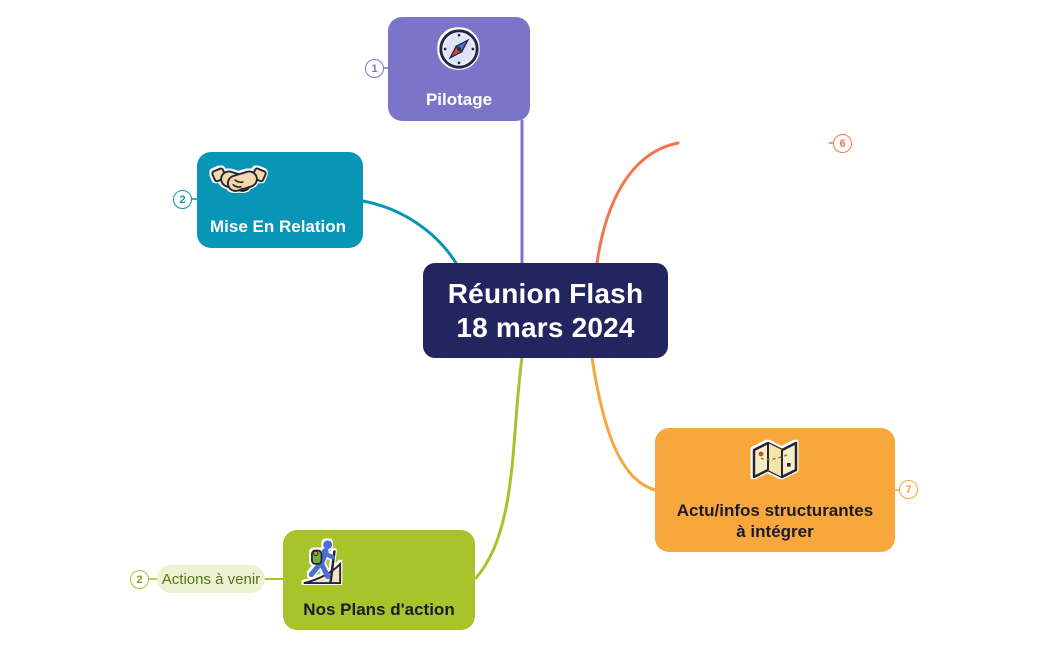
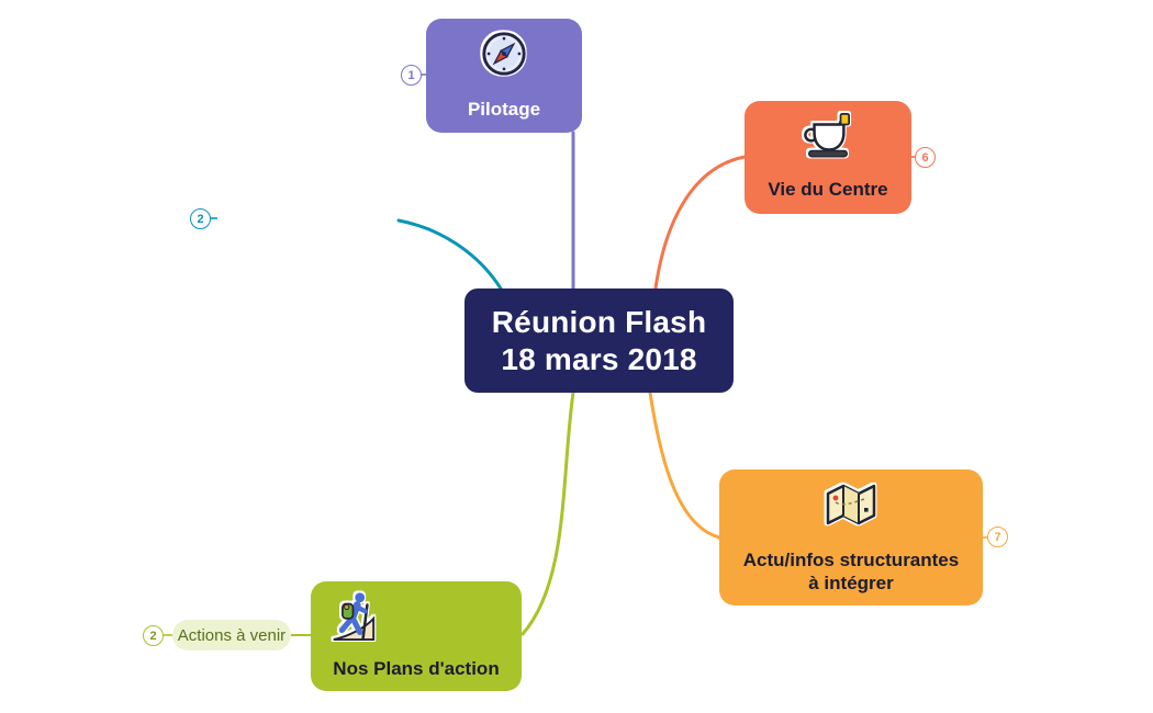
  Réunion Flash
- 18 mars 2024
+ 18 mars 2018
  Pilotage
  1
- Mise En Relation
  2
+ Vie du Centre
  6
  Actu/infos structurantes
  à intégrer
  7
  Nos Plans d'action
  2
  Actions à venir
